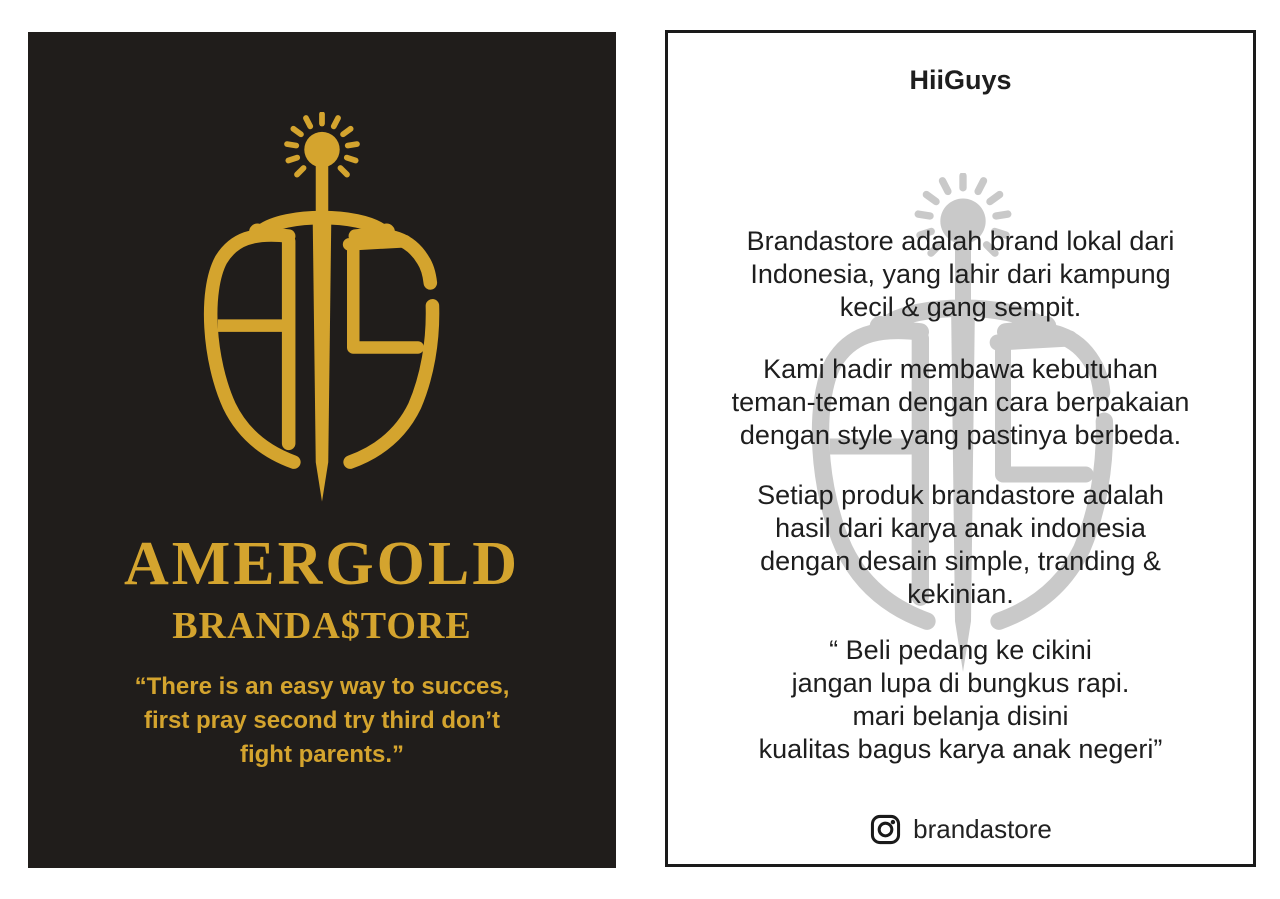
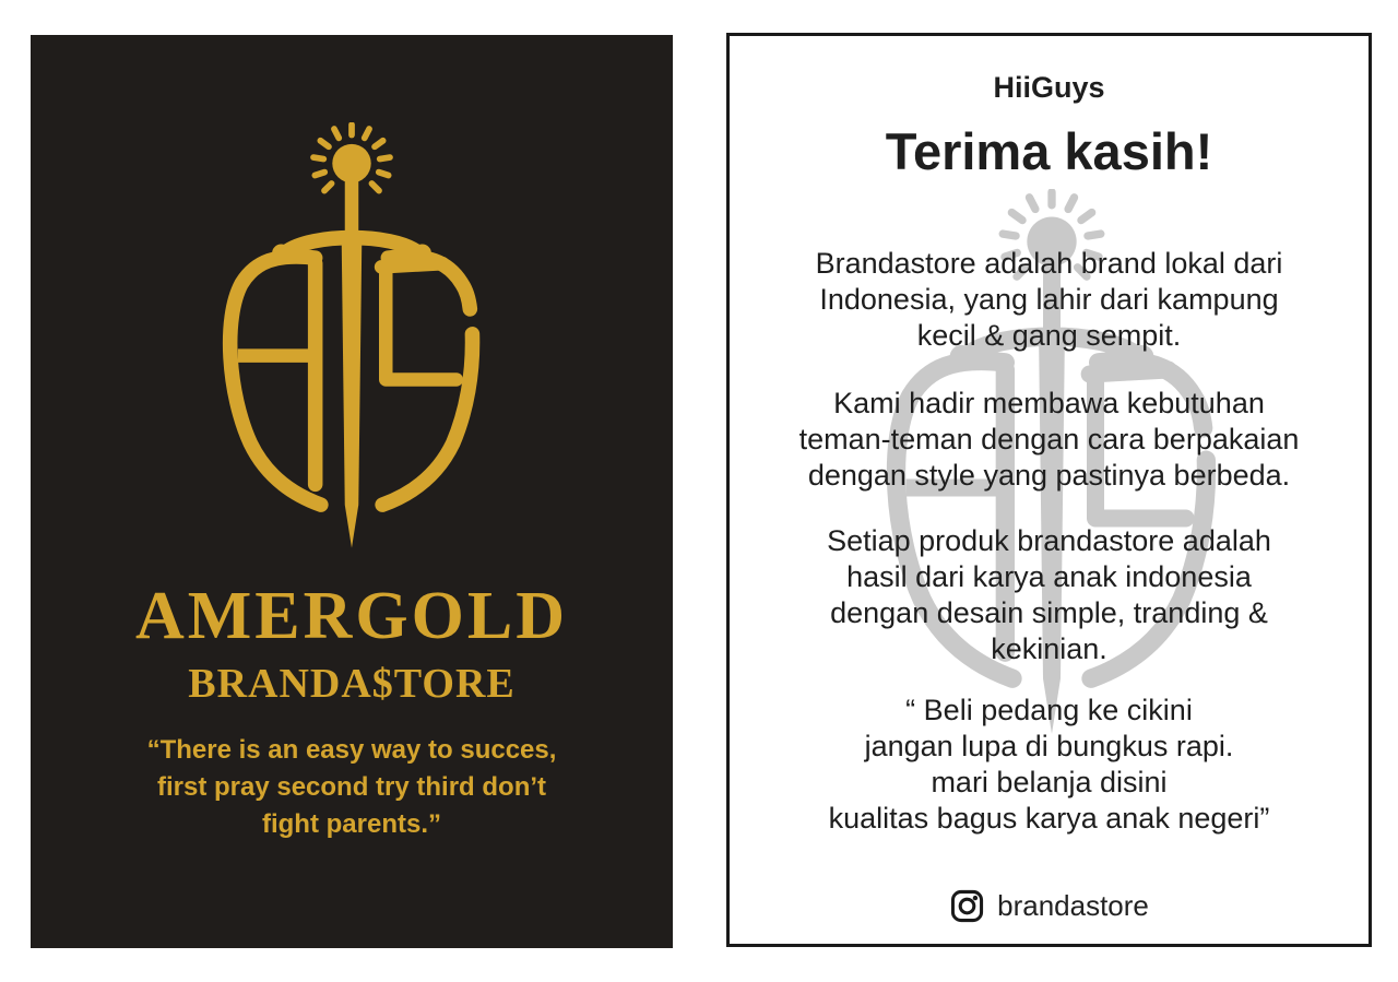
  AMERGOLD
  BRANDA$TORE
  “There is an easy way to succes,
  first pray second try third don’t
  fight parents.”
  HiiGuys
+ Terima kasih!
  Brandastore adalah brand lokal dari
  Indonesia, yang lahir dari kampung
  kecil & gang sempit.
  Kami hadir membawa kebutuhan
  teman-teman dengan cara berpakaian
  dengan style yang pastinya berbeda.
  Setiap produk brandastore adalah
  hasil dari karya anak indonesia
  dengan desain simple, tranding &
  kekinian.
  “ Beli pedang ke cikini
  jangan lupa di bungkus rapi.
  mari belanja disini
  kualitas bagus karya anak negeri”
  brandastore
